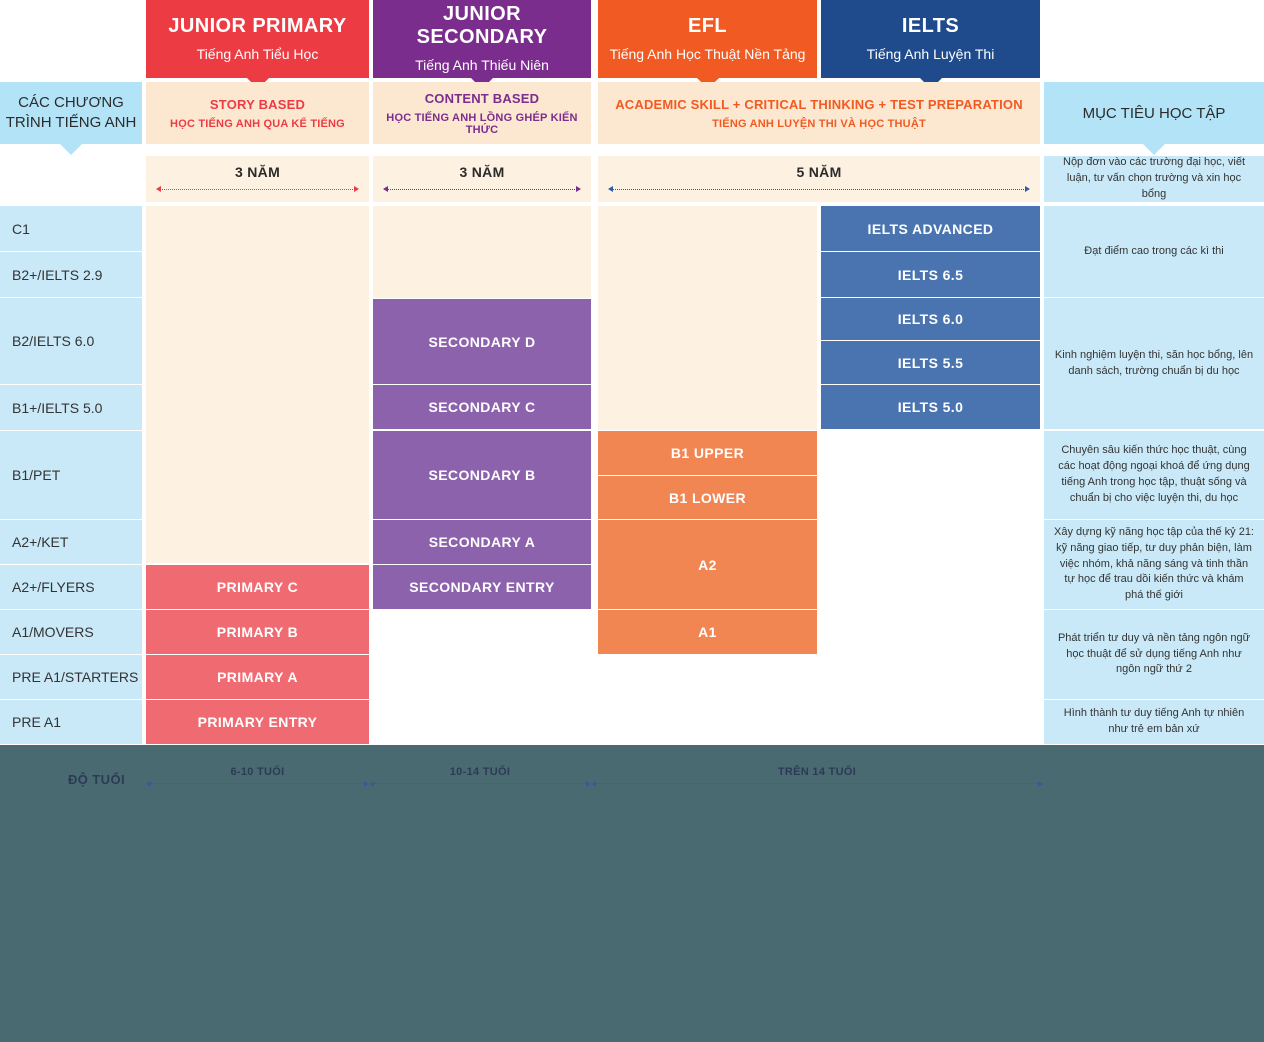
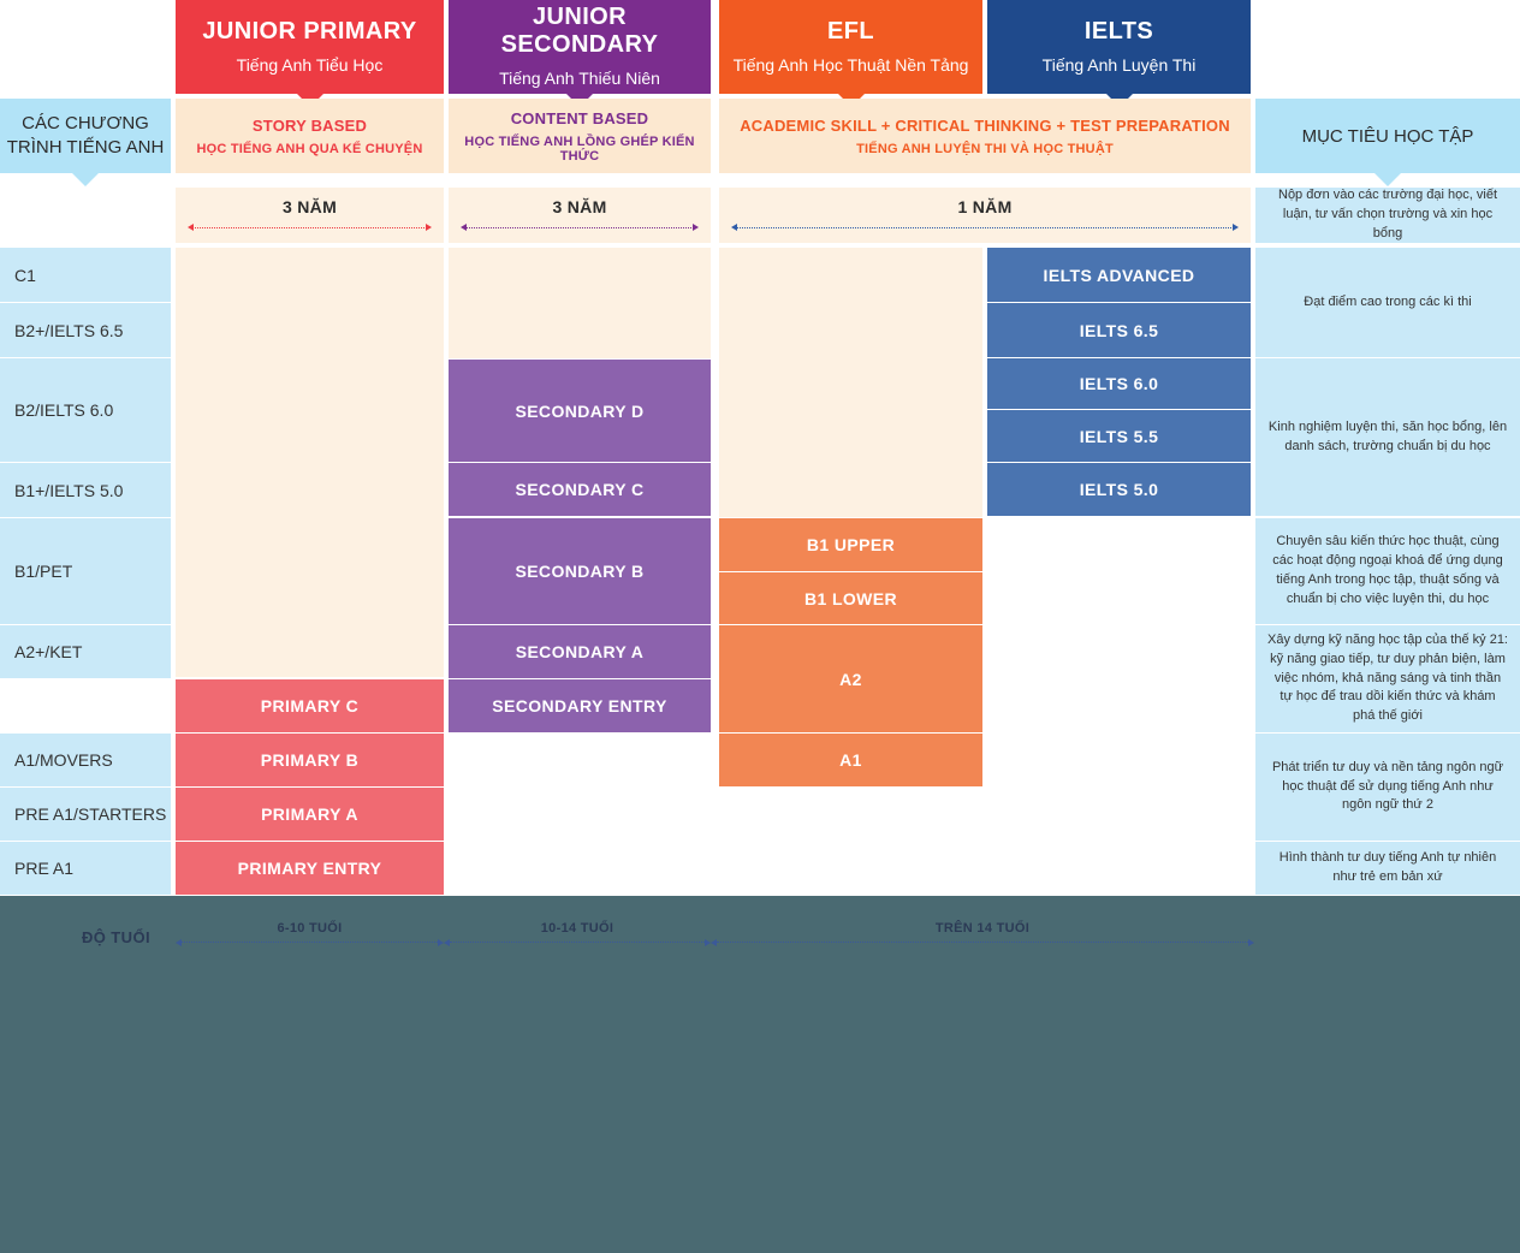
  JUNIOR PRIMARY
  Tiếng Anh Tiểu Học
  JUNIOR SECONDARY
  Tiếng Anh Thiếu Niên
  EFL
  Tiếng Anh Học Thuật Nền Tảng
  IELTS
  Tiếng Anh Luyện Thi
  CÁC CHƯƠNG
  TRÌNH TIẾNG ANH
  STORY BASED
- HỌC TIẾNG ANH QUA KỂ TIẾNG
+ HỌC TIẾNG ANH QUA KỂ CHUYỆN
  CONTENT BASED
  HỌC TIẾNG ANH LỒNG GHÉP KIẾN THỨC
  ACADEMIC SKILL + CRITICAL THINKING + TEST PREPARATION
  TIẾNG ANH LUYỆN THI VÀ HỌC THUẬT
  MỤC TIÊU HỌC TẬP
  3 NĂM
  3 NĂM
- 5 NĂM
+ 1 NĂM
  C1
- B2+/IELTS 2.9
+ B2+/IELTS 6.5
  B2/IELTS 6.0
  B1+/IELTS 5.0
  B1/PET
  A2+/KET
- A2+/FLYERS
  A1/MOVERS
  PRE A1/STARTERS
  PRE A1
  PRIMARY C
  PRIMARY B
  PRIMARY A
  PRIMARY ENTRY
  SECONDARY D
  SECONDARY C
  SECONDARY B
  SECONDARY A
  SECONDARY ENTRY
  B1 UPPER
  B1 LOWER
  A2
  A1
  IELTS ADVANCED
  IELTS 6.5
  IELTS 6.0
  IELTS 5.5
  IELTS 5.0
  Nộp đơn vào các trường đại học, viết luận, tư vấn chọn trường và xin học bổng
  Đạt điểm cao trong các kì thi
  Kinh nghiệm luyện thi, săn học bổng, lên danh sách, trường chuẩn bị du học
  Chuyên sâu kiến thức học thuật, cùng các hoạt động ngoại khoá để ứng dụng tiếng Anh trong học tập, thuật sống và chuẩn bị cho việc luyện thi, du học
  Xây dựng kỹ năng học tập của thế kỷ 21: kỹ năng giao tiếp, tư duy phản biện, làm việc nhóm, khả năng sáng và tinh thần tự học để trau dồi kiến thức và khám phá thế giới
  Phát triển tư duy và nền tảng ngôn ngữ học thuật để sử dụng tiếng Anh như ngôn ngữ thứ 2
  Hình thành tư duy tiếng Anh tự nhiên như trẻ em bản xứ
  ĐỘ TUỔI
  6-10 TUỔI
  10-14 TUỔI
  TRÊN 14 TUỔI
